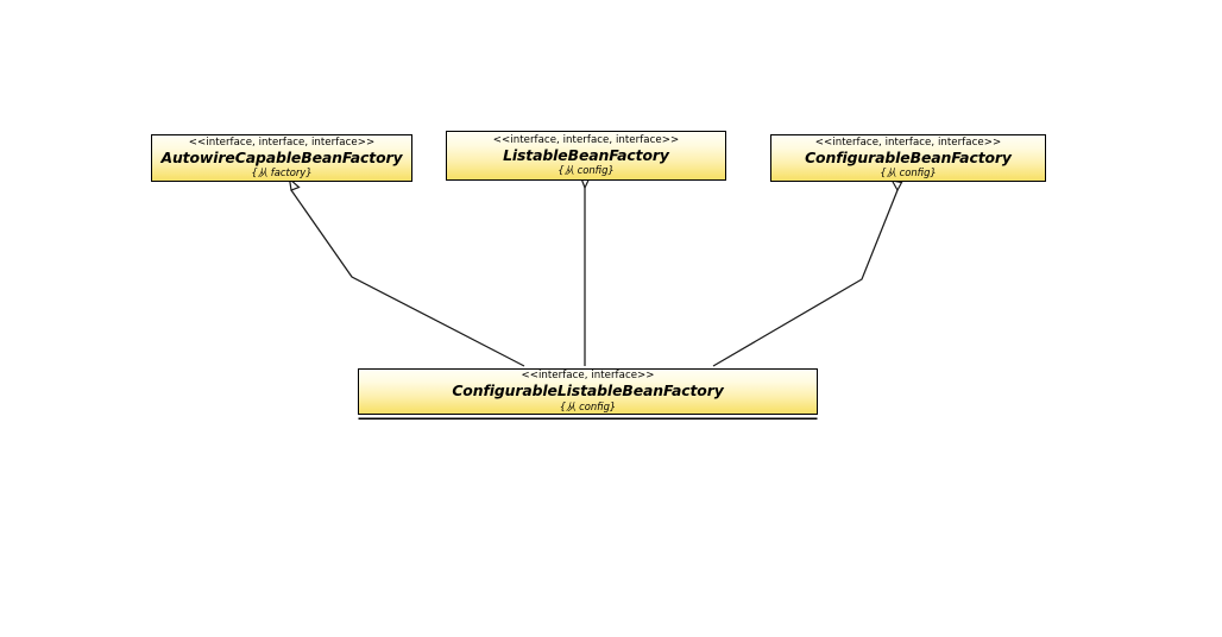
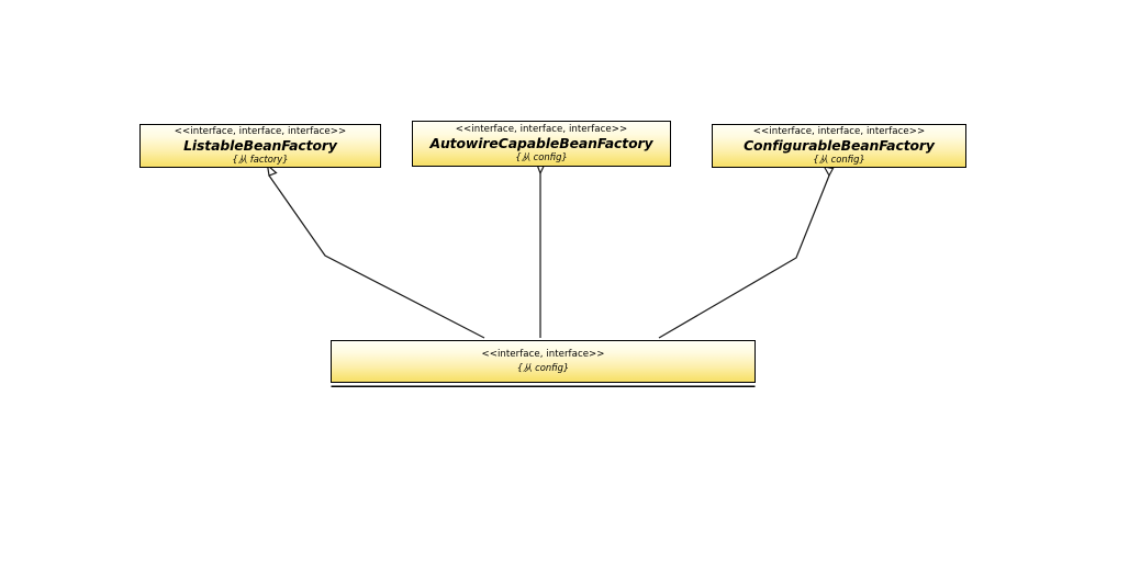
  <<interface, interface, interface>>
- AutowireCapableBeanFactory
+ ListableBeanFactory
  {从 factory}
  <<interface, interface, interface>>
- ListableBeanFactory
+ AutowireCapableBeanFactory
  {从 config}
  <<interface, interface, interface>>
  ConfigurableBeanFactory
  {从 config}
  <<interface, interface>>
- ConfigurableListableBeanFactory
  {从 config}
